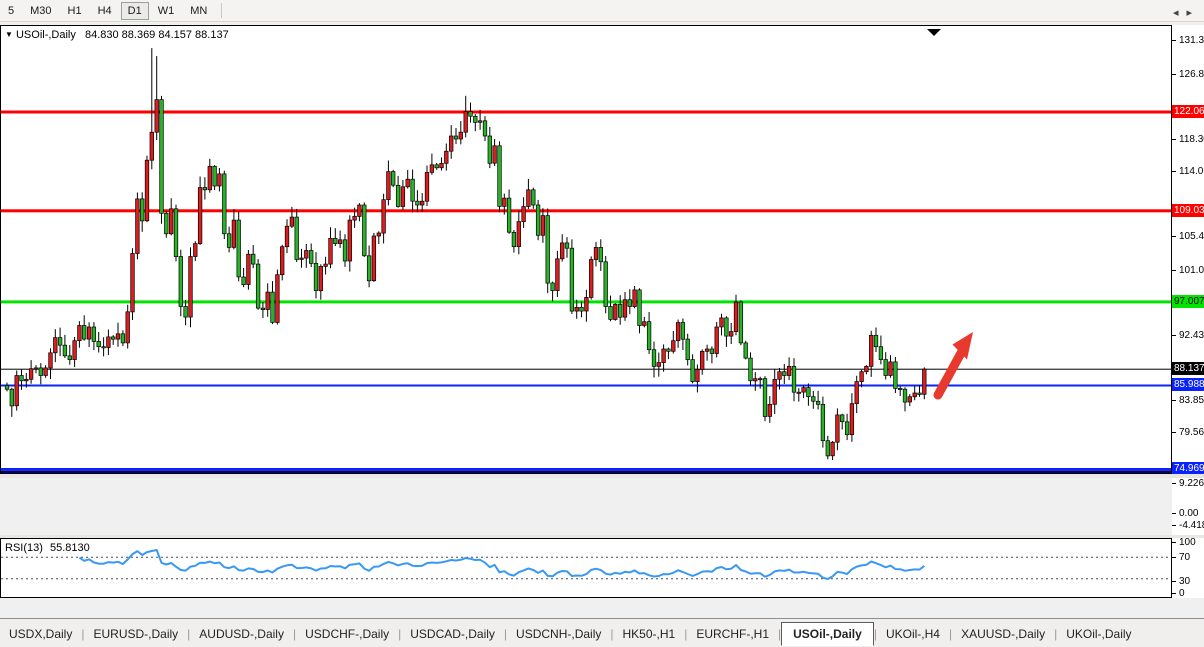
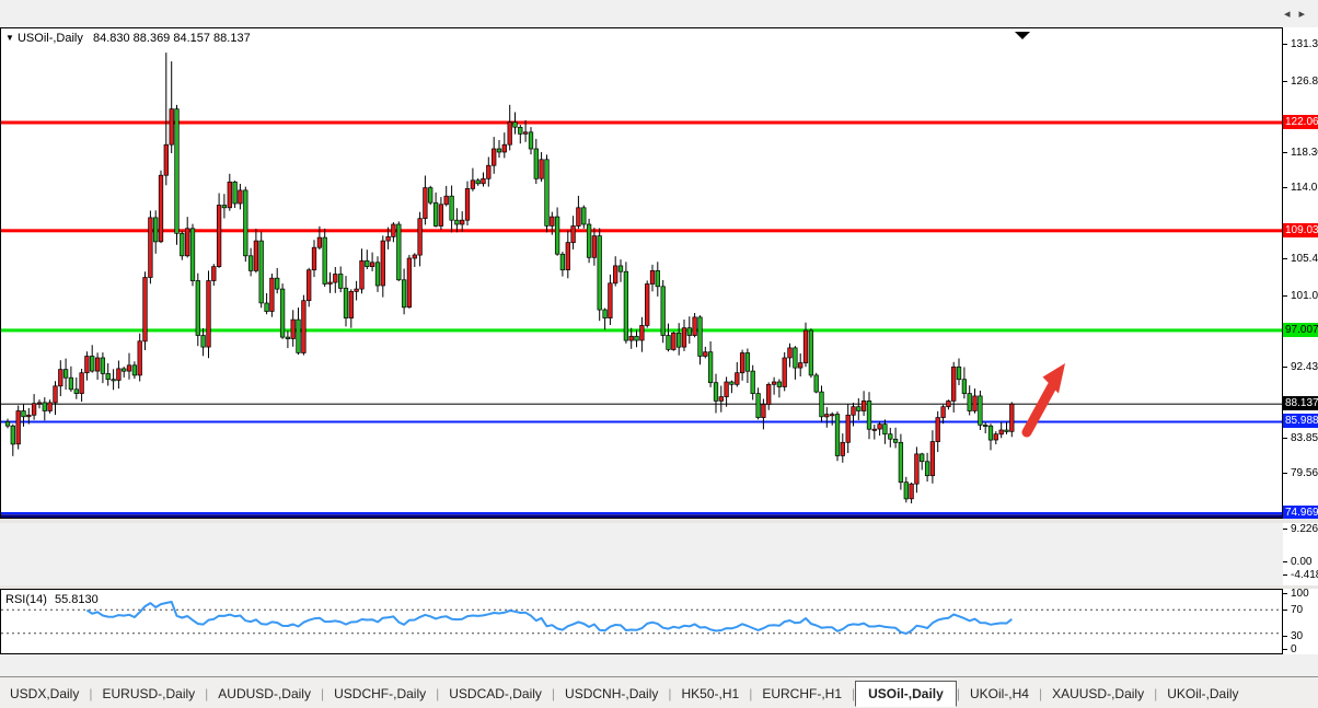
- 5
- M30
- H1
- H4
- D1
- W1
- MN
  ▼ USOil-,Daily 84.830 88.369 84.157 88.137
- RSI(13) 55.8130
+ RSI(14) 55.8130
  131.3
  126.8
  118.3
  114.0
  105.4
  101.0
  92.43
  83.85
  79.56
  122.06
  109.03
  97.007
  85.988
  74.969
  88.137
  9.226
  0.00
  -4.41
  100
  70
  30
  0
  USDX,Daily
  |
  EURUSD-,Daily
  |
  AUDUSD-,Daily
  |
  USDCHF-,Daily
  |
  USDCAD-,Daily
  |
  USDCNH-,Daily
  |
  HK50-,H1
  |
  EURCHF-,H1
  |
  USOil-,Daily
  |
  UKOil-,H4
  |
  XAUUSD-,Daily
  |
  UKOil-,Daily
  ◂▸
